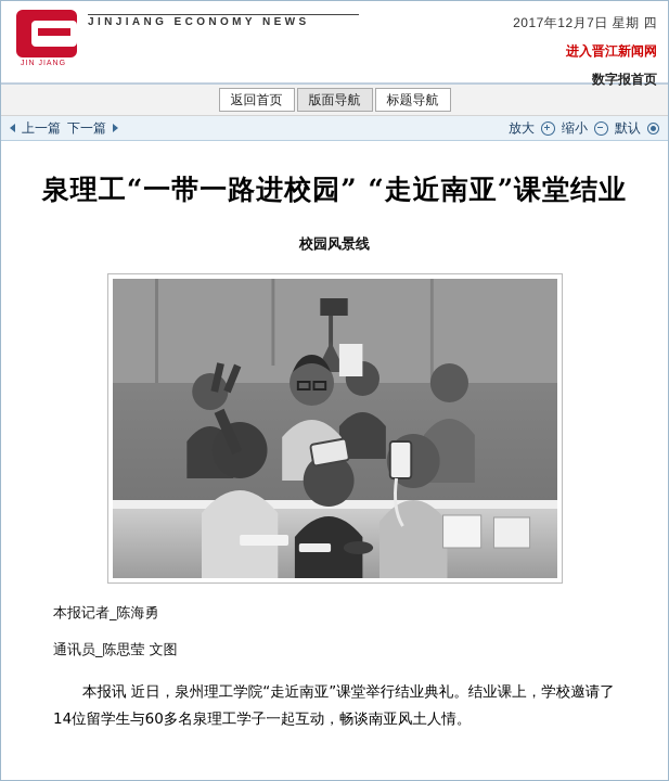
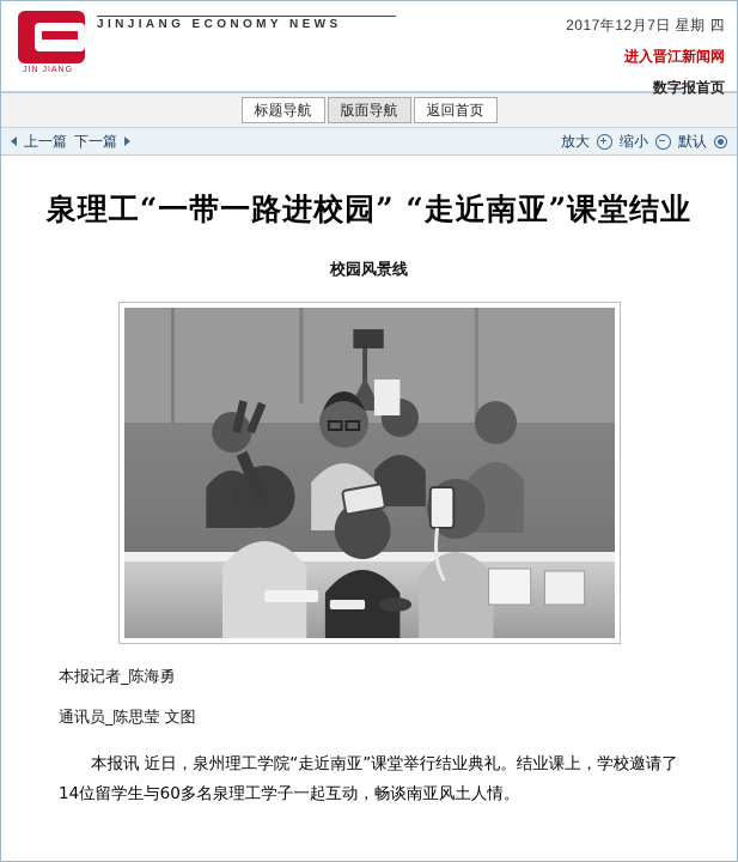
  JINJIANG ECONOMY NEWS
  2017年12月7日 星期 四
  进入晋江新闻网
  数字报首页
- 返回首页
+ 标题导航
  版面导航
- 标题导航
+ 返回首页
  上一篇
  下一篇
  放大
  缩小
  默认
  泉理工“一带一路进校园” “走近南亚”课堂结业
  校园风景线
  本报记者_陈海勇
  通讯员_陈思莹 文图
  本报讯 近日，泉州理工学院“走近南亚”课堂举行结业典礼。结业课上，学校邀请了14位留学生与60多名泉理工学子一起互动，畅谈南亚风土人情。
